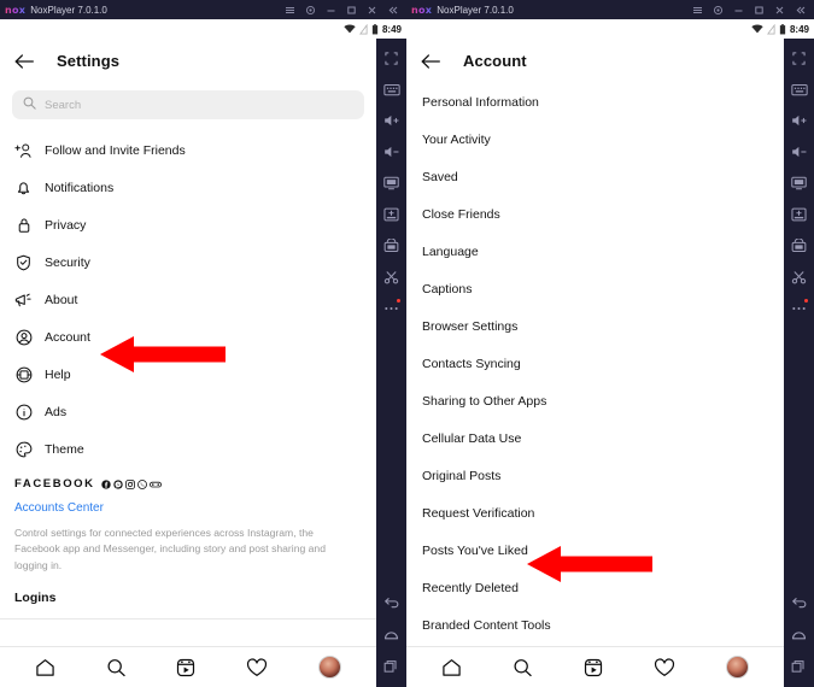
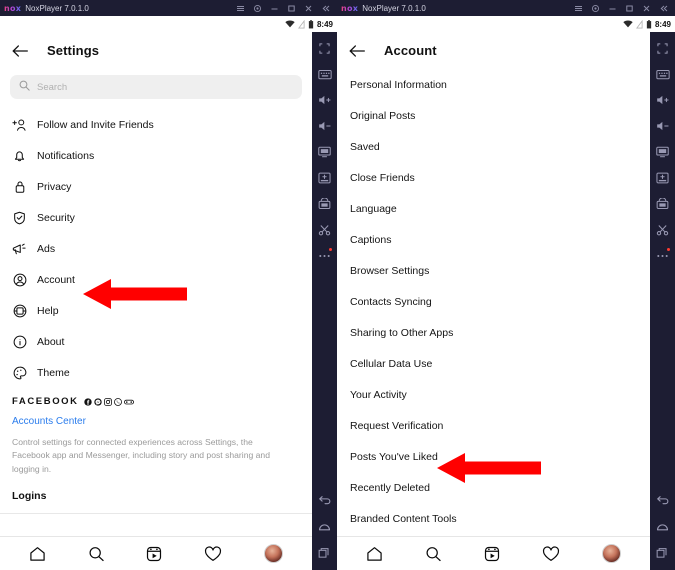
  nox
  NoxPlayer 7.0.1.0
  8:49
  Settings
  Search
  Follow and Invite Friends
  Notifications
  Privacy
  Security
- About
+ Ads
  Account
  Help
- Ads
+ About
  Theme
  FACEBOOK
  Accounts Center
- Control settings for connected experiences across Instagram, the Facebook app and Messenger, including story and post sharing and logging in.
+ Control settings for connected experiences across Settings, the Facebook app and Messenger, including story and post sharing and logging in.
  Logins
  nox
  NoxPlayer 7.0.1.0
  8:49
  Account
  Personal Information
- Your Activity
+ Original Posts
  Saved
  Close Friends
  Language
  Captions
  Browser Settings
  Contacts Syncing
  Sharing to Other Apps
  Cellular Data Use
- Original Posts
+ Your Activity
  Request Verification
  Posts You've Liked
  Recently Deleted
  Branded Content Tools
